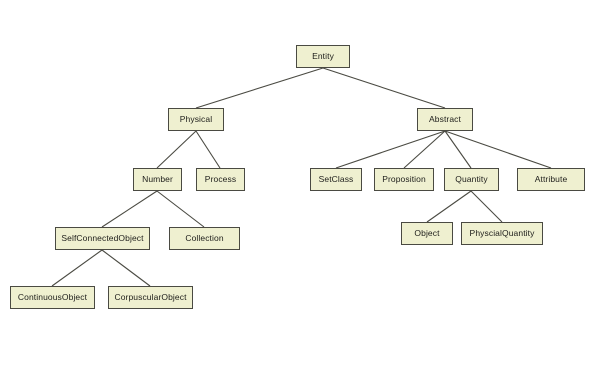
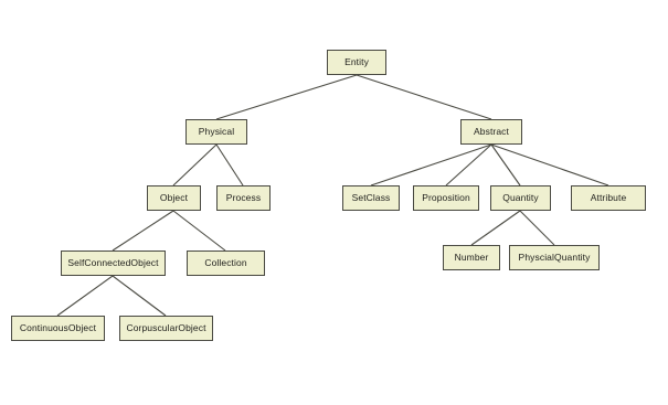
  Entity
  Physical
  Abstract
- Number
+ Object
  Process
  SetClass
  Proposition
  Quantity
  Attribute
  SelfConnectedObject
  Collection
- Object
+ Number
  PhyscialQuantity
  ContinuousObject
  CorpuscularObject
